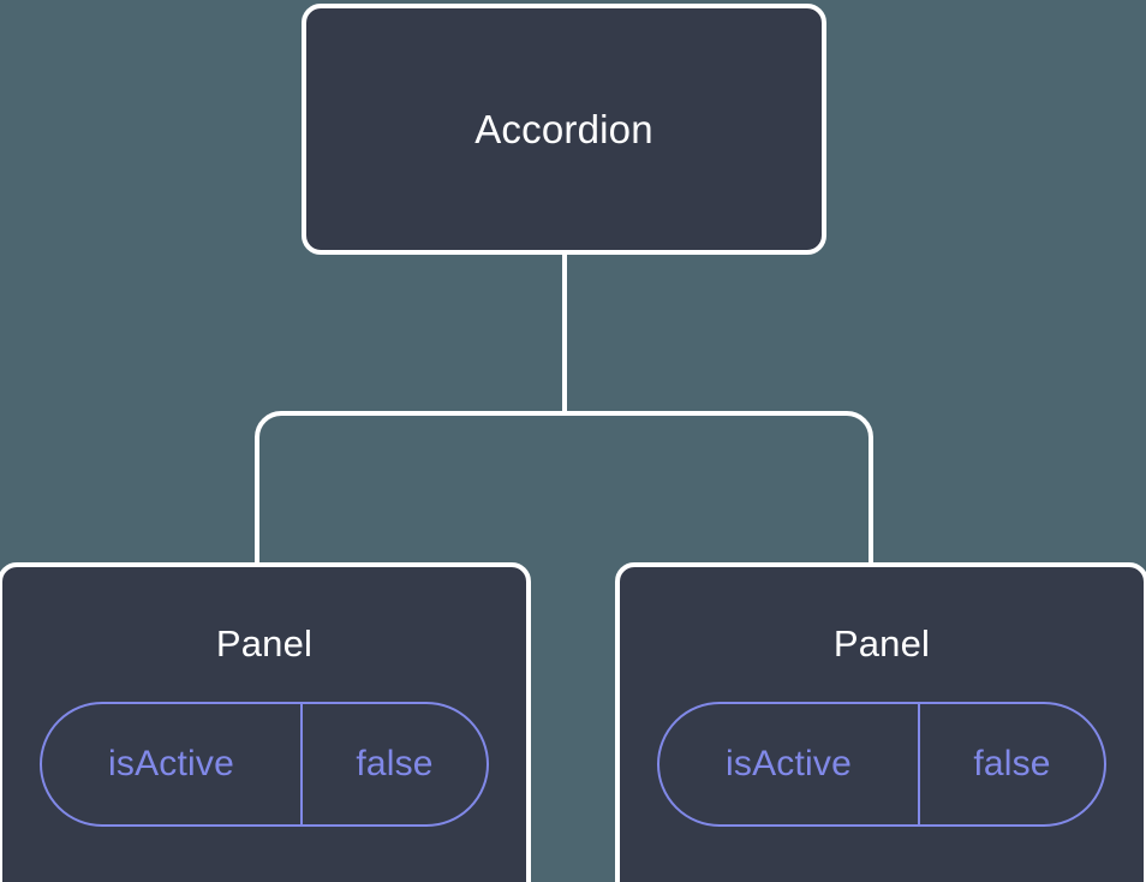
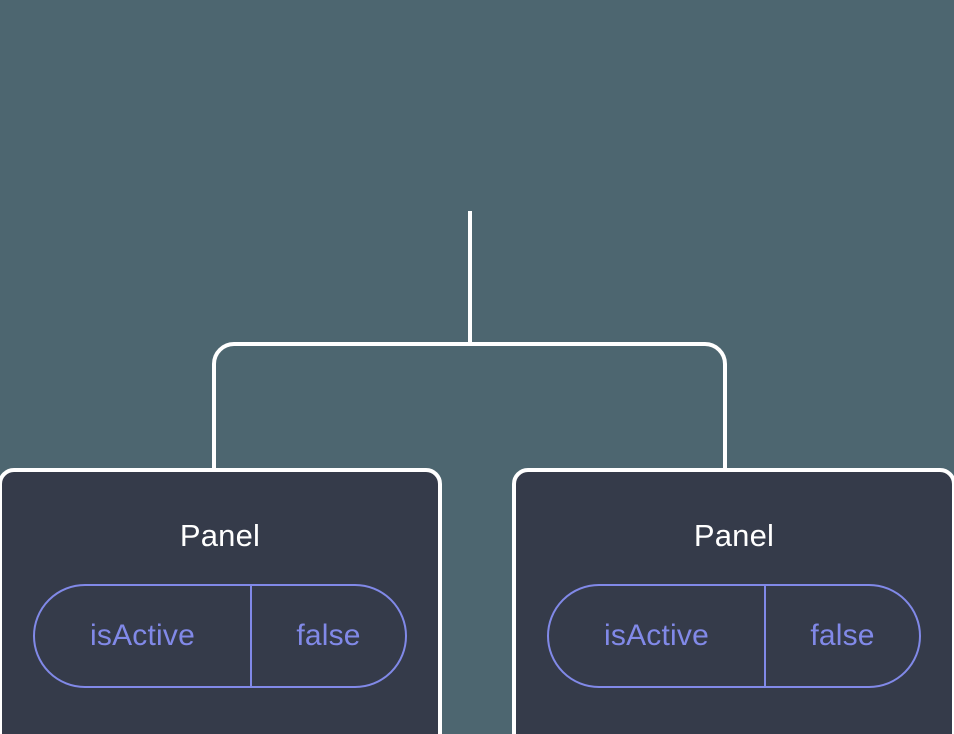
- Accordion
  Panel
  isActive
  false
  Panel
  isActive
  false
